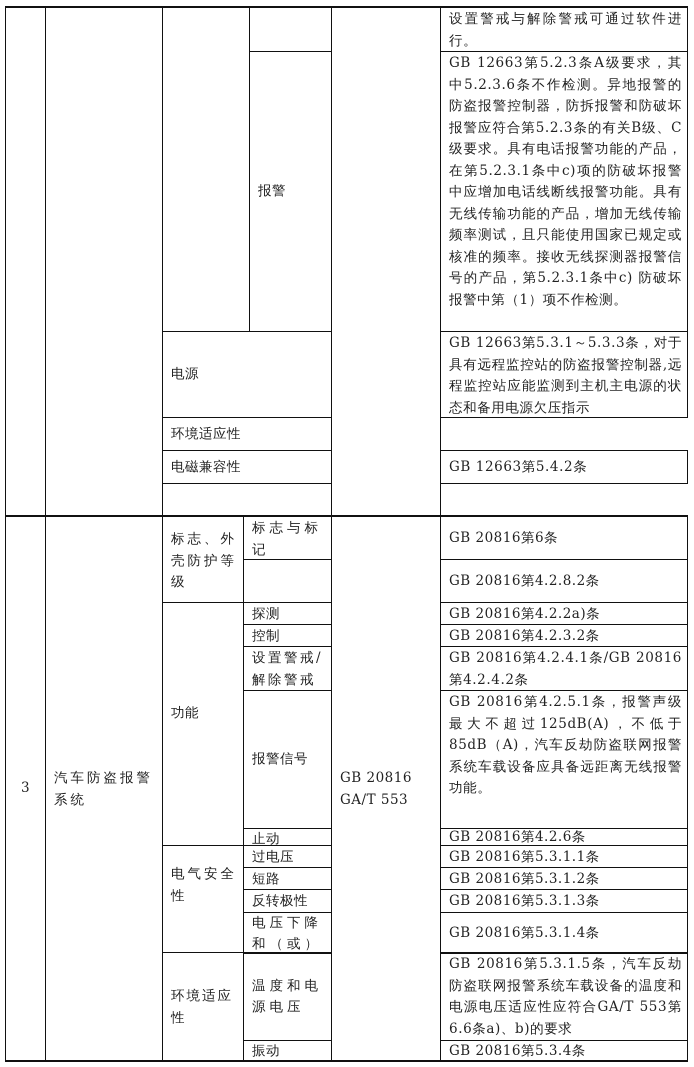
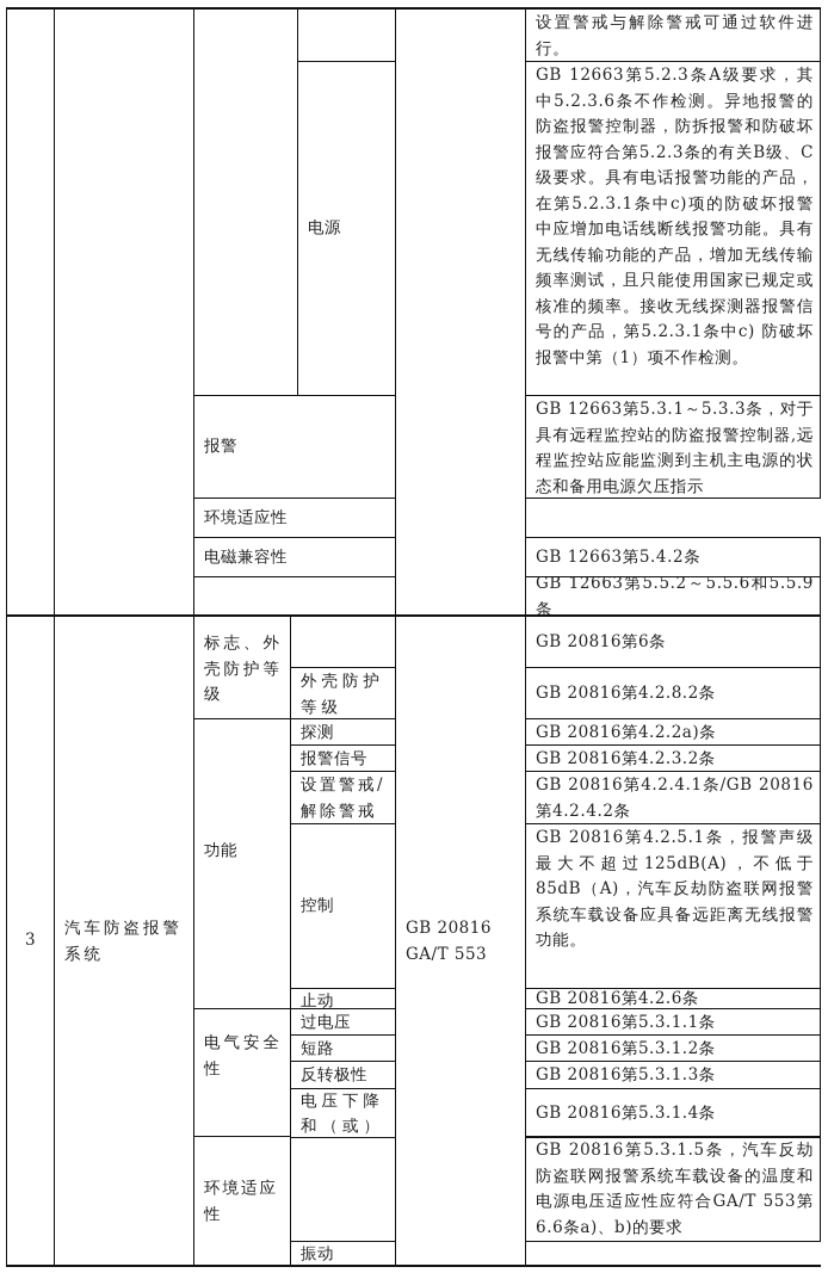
  设置警戒与解除警戒可通过软件进行。
- 报警
+ 电源
  GB 12663第5.2.3条A级要求，其中5.2.3.6条不作检测。异地报警的防盗报警控制器，防拆报警和防破坏报警应符合第5.2.3条的有关B级、C级要求。具有电话报警功能的产品，在第5.2.3.1条中c)项的防破坏报警中应增加电话线断线报警功能。具有无线传输功能的产品，增加无线传输频率测试，且只能使用国家已规定或核准的频率。接收无线探测器报警信号的产品，第5.2.3.1条中c) 防破坏报警中第（1）项不作检测。
- 电源
+ 报警
  GB 12663第5.3.1～5.3.3条，对于具有远程监控站的防盗报警控制器,远程监控站应能监测到主机主电源的状态和备用电源欠压指示
  环境适应性
  电磁兼容性
  GB 12663第5.4.2条
+ GB 12663第5.5.2～5.5.6和5.5.9条
  3
  汽车防盗报警系统
  GB 20816
  GA/T 553
  标志、外壳防护等级
- 标志与标记
  GB 20816第6条
+ 外壳防护等级
  GB 20816第4.2.8.2条
  功能
  探测
  GB 20816第4.2.2a)条
- 控制
+ 报警信号
  GB 20816第4.2.3.2条
  设置警戒/解除警戒
  GB 20816第4.2.4.1条/GB 20816第4.2.4.2条
- 报警信号
+ 控制
  GB 20816第4.2.5.1条，报警声级最大不超过125dB(A)，不低于85dB（A)，汽车反劫防盗联网报警系统车载设备应具备远距离无线报警功能。
  止动
  GB 20816第4.2.6条
  电气安全性
  过电压
  GB 20816第5.3.1.1条
  短路
  GB 20816第5.3.1.2条
  反转极性
  GB 20816第5.3.1.3条
  电压下降和（或）
  GB 20816第5.3.1.4条
  环境适应性
- 温度和电源电压
  GB 20816第5.3.1.5条，汽车反劫防盗联网报警系统车载设备的温度和电源电压适应性应符合GA/T 553第6.6条a)、b)的要求
  振动
- GB 20816第5.3.4条
